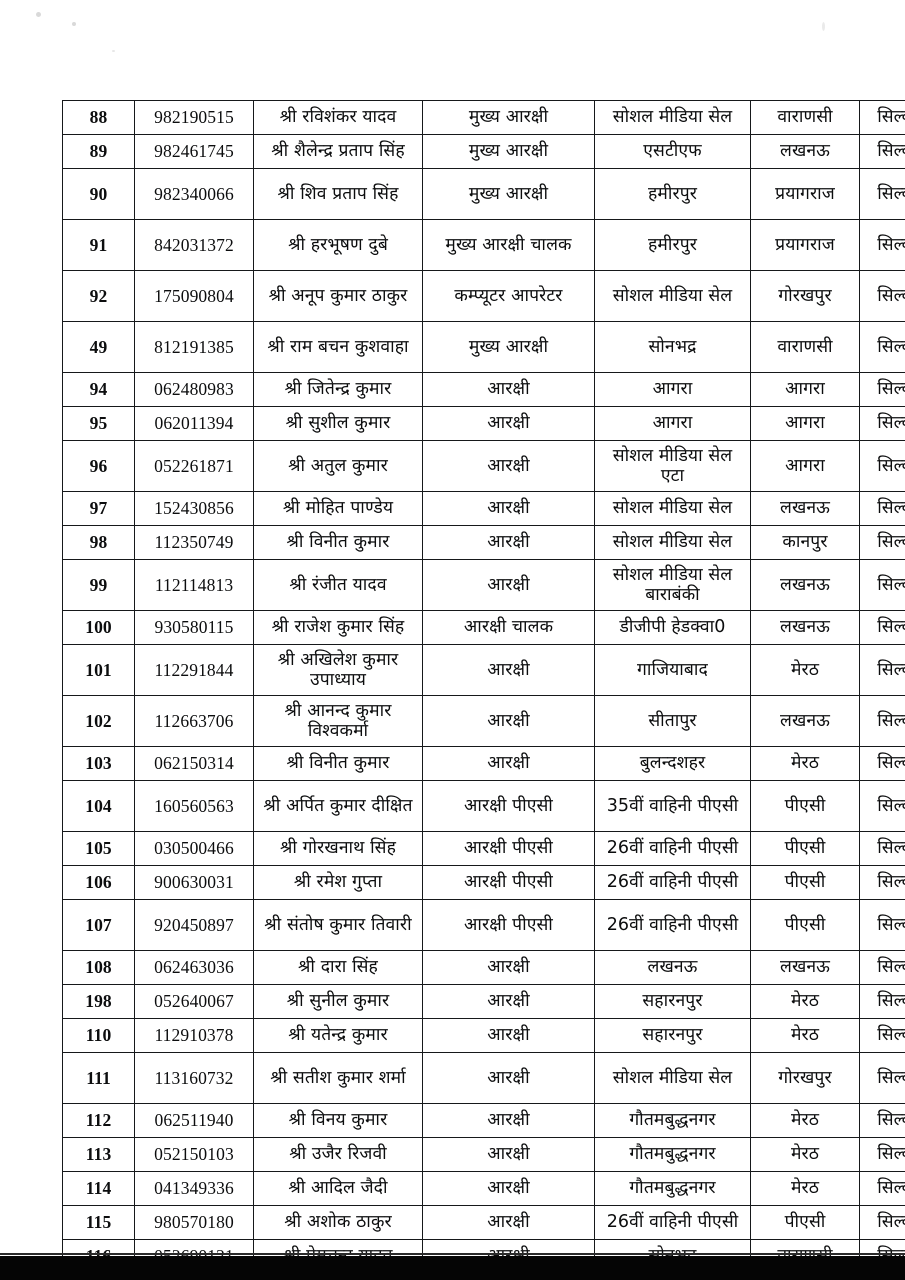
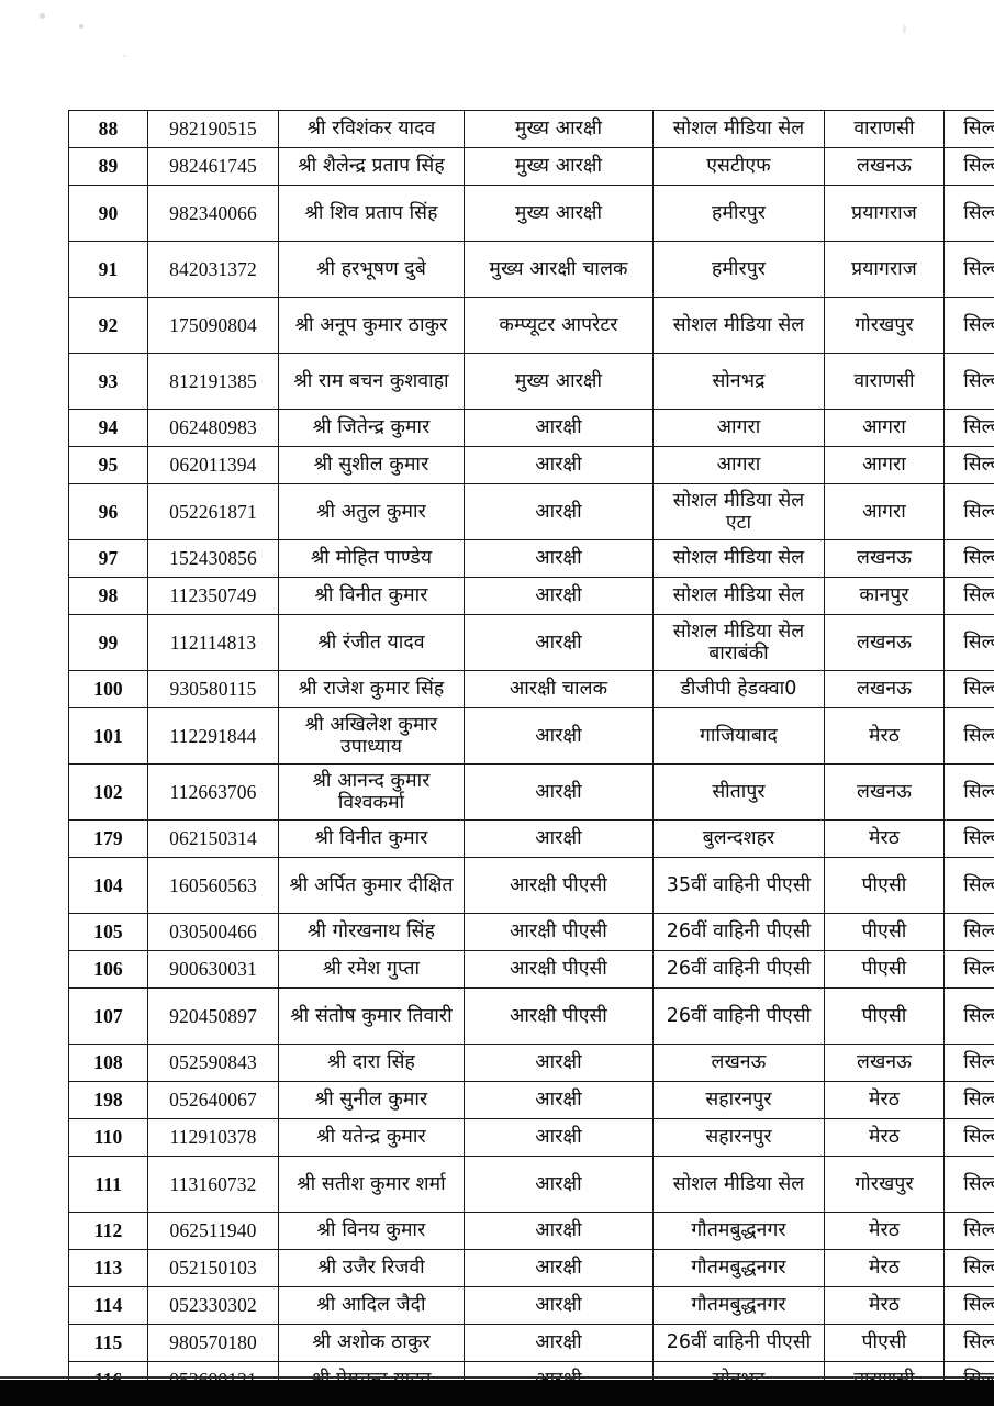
  88	982190515	श्री रविशंकर यादव	मुख्य आरक्षी	सोशल मीडिया सेल	वाराणसी	सिल्
  89	982461745	श्री शैलेन्द्र प्रताप सिंह	मुख्य आरक्षी	एसटीएफ	लखनऊ	सिल्
  90	982340066	श्री शिव प्रताप सिंह	मुख्य आरक्षी	हमीरपुर	प्रयागराज	सिल्
  91	842031372	श्री हरभूषण दुबे	मुख्य आरक्षी चालक	हमीरपुर	प्रयागराज	सिल्
  92	175090804	श्री अनूप कुमार ठाकुर	कम्प्यूटर आपरेटर	सोशल मीडिया सेल	गोरखपुर	सिल्
- 49	812191385	श्री राम बचन कुशवाहा	मुख्य आरक्षी	सोनभद्र	वाराणसी	सिल्
+ 93	812191385	श्री राम बचन कुशवाहा	मुख्य आरक्षी	सोनभद्र	वाराणसी	सिल्
  94	062480983	श्री जितेन्द्र कुमार	आरक्षी	आगरा	आगरा	सिल्
  95	062011394	श्री सुशील कुमार	आरक्षी	आगरा	आगरा	सिल्
  96	052261871	श्री अतुल कुमार	आरक्षी	सोशल मीडिया सेल एटा	आगरा	सिल्
  97	152430856	श्री मोहित पाण्डेय	आरक्षी	सोशल मीडिया सेल	लखनऊ	सिल्
  98	112350749	श्री विनीत कुमार	आरक्षी	सोशल मीडिया सेल	कानपुर	सिल्
  99	112114813	श्री रंजीत यादव	आरक्षी	सोशल मीडिया सेल बाराबंकी	लखनऊ	सिल्
  100	930580115	श्री राजेश कुमार सिंह	आरक्षी चालक	डीजीपी हेडक्वा0	लखनऊ	सिल्
  101	112291844	श्री अखिलेश कुमार उपाध्याय	आरक्षी	गाजियाबाद	मेरठ	सिल्
  102	112663706	श्री आनन्द कुमार विश्वकर्मा	आरक्षी	सीतापुर	लखनऊ	सिल्
- 103	062150314	श्री विनीत कुमार	आरक्षी	बुलन्दशहर	मेरठ	सिल्
+ 179	062150314	श्री विनीत कुमार	आरक्षी	बुलन्दशहर	मेरठ	सिल्
  104	160560563	श्री अर्पित कुमार दीक्षित	आरक्षी पीएसी	35वीं वाहिनी पीएसी	पीएसी	सिल्
  105	030500466	श्री गोरखनाथ सिंह	आरक्षी पीएसी	26वीं वाहिनी पीएसी	पीएसी	सिल्
  106	900630031	श्री रमेश गुप्ता	आरक्षी पीएसी	26वीं वाहिनी पीएसी	पीएसी	सिल्
  107	920450897	श्री संतोष कुमार तिवारी	आरक्षी पीएसी	26वीं वाहिनी पीएसी	पीएसी	सिल्
- 108	062463036	श्री दारा सिंह	आरक्षी	लखनऊ	लखनऊ	सिल्
+ 108	052590843	श्री दारा सिंह	आरक्षी	लखनऊ	लखनऊ	सिल्
  198	052640067	श्री सुनील कुमार	आरक्षी	सहारनपुर	मेरठ	सिल्
  110	112910378	श्री यतेन्द्र कुमार	आरक्षी	सहारनपुर	मेरठ	सिल्
  111	113160732	श्री सतीश कुमार शर्मा	आरक्षी	सोशल मीडिया सेल	गोरखपुर	सिल्
  112	062511940	श्री विनय कुमार	आरक्षी	गौतमबुद्धनगर	मेरठ	सिल्
  113	052150103	श्री उजैर रिजवी	आरक्षी	गौतमबुद्धनगर	मेरठ	सिल्
- 114	041349336	श्री आदिल जैदी	आरक्षी	गौतमबुद्धनगर	मेरठ	सिल्
+ 114	052330302	श्री आदिल जैदी	आरक्षी	गौतमबुद्धनगर	मेरठ	सिल्
  115	980570180	श्री अशोक ठाकुर	आरक्षी	26वीं वाहिनी पीएसी	पीएसी	सिल्
